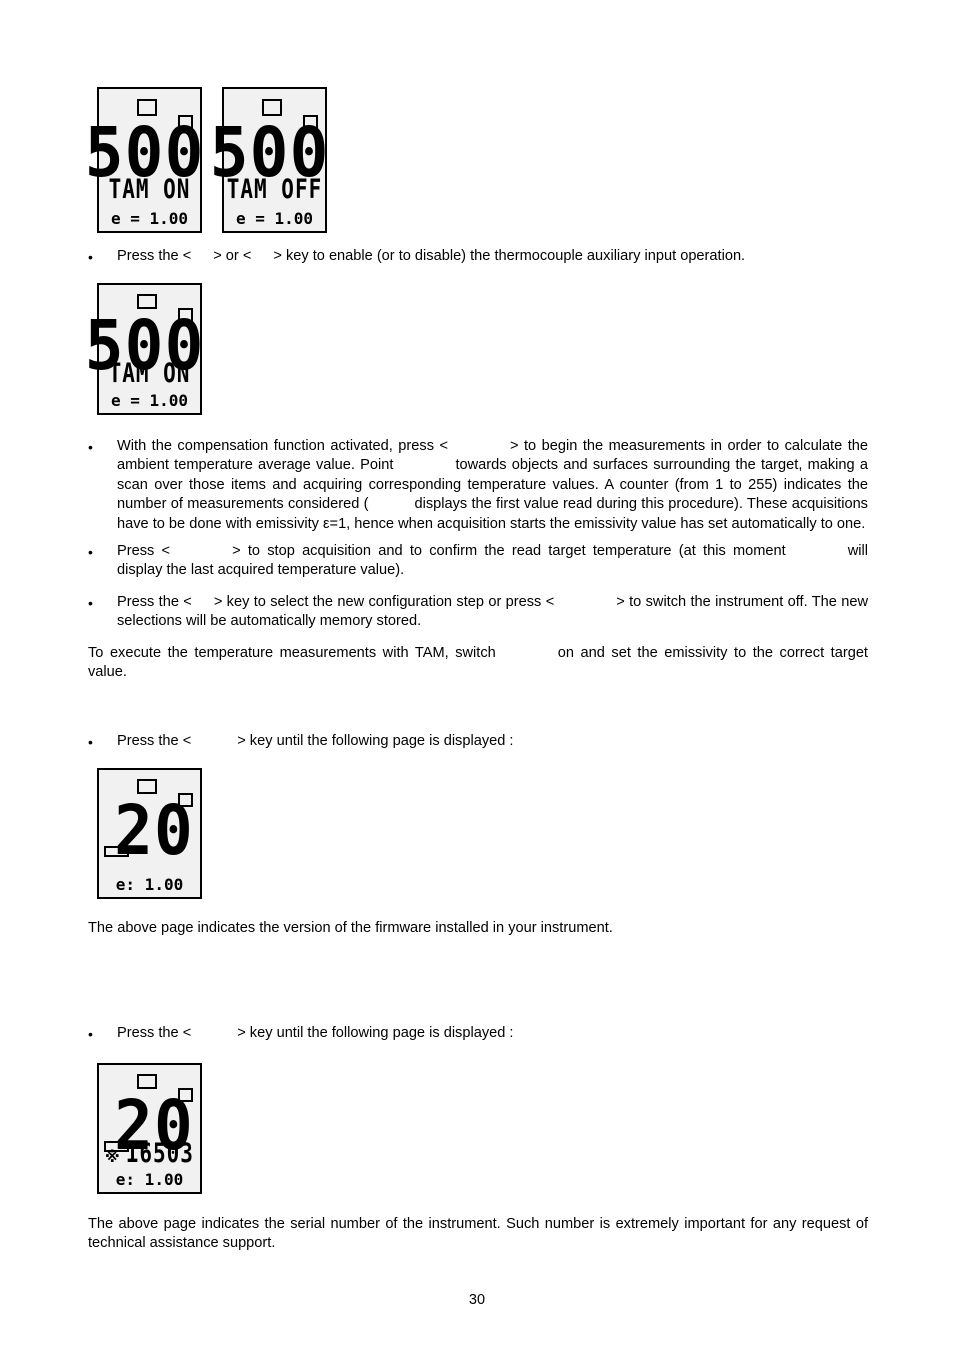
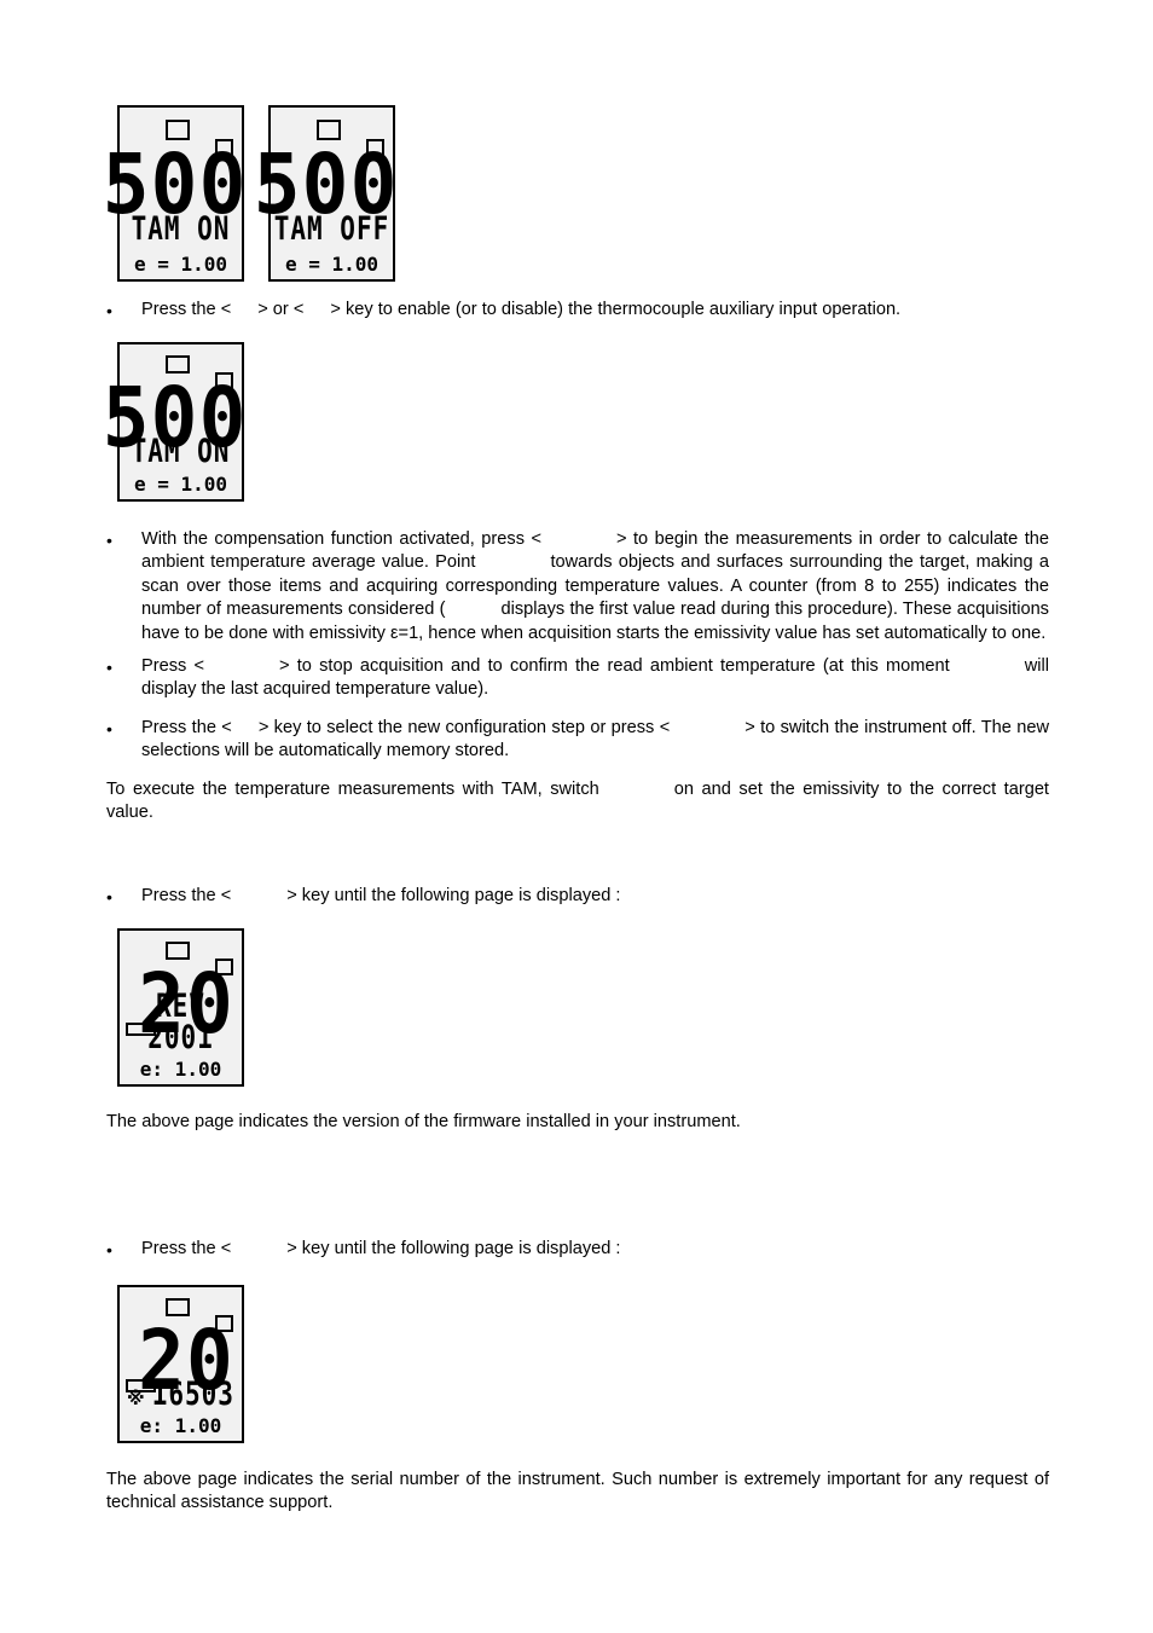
  500
  TAM ON
  e = 1.00
  500
  TAM OFF
  e = 1.00
  •
  Press the < > or < > key to enable (or to disable) the thermocouple auxiliary input operation.
  500
  TAM ON
  e = 1.00
  •
- With the compensation function activated, press < > to begin the measurements in order to calculate the ambient temperature average value. Point towards objects and surfaces surrounding the target, making a scan over those items and acquiring corresponding temperature values. A counter (from 1 to 255) indicates the number of measurements considered ( displays the first value read during this procedure). These acquisitions have to be done with emissivity ε=1, hence when acquisition starts the emissivity value has set automatically to one.
+ With the compensation function activated, press < > to begin the measurements in order to calculate the ambient temperature average value. Point towards objects and surfaces surrounding the target, making a scan over those items and acquiring corresponding temperature values. A counter (from 8 to 255) indicates the number of measurements considered ( displays the first value read during this procedure). These acquisitions have to be done with emissivity ε=1, hence when acquisition starts the emissivity value has set automatically to one.
  •
- Press < > to stop acquisition and to confirm the read target temperature (at this moment will display the last acquired temperature value).
+ Press < > to stop acquisition and to confirm the read ambient temperature (at this moment will display the last acquired temperature value).
  •
  Press the < > key to select the new configuration step or press < > to switch the instrument off. The new selections will be automatically memory stored.
  To execute the temperature measurements with TAM, switch on and set the emissivity to the correct target value.
  •
  Press the < > key until the following page is displayed :
  20
+ REV 2001
  e: 1.00
  The above page indicates the version of the firmware installed in your instrument.
  •
  Press the < > key until the following page is displayed :
  20
  ※
  16503
  e: 1.00
  The above page indicates the serial number of the instrument. Such number is extremely important for any request of technical assistance support.
- 30
